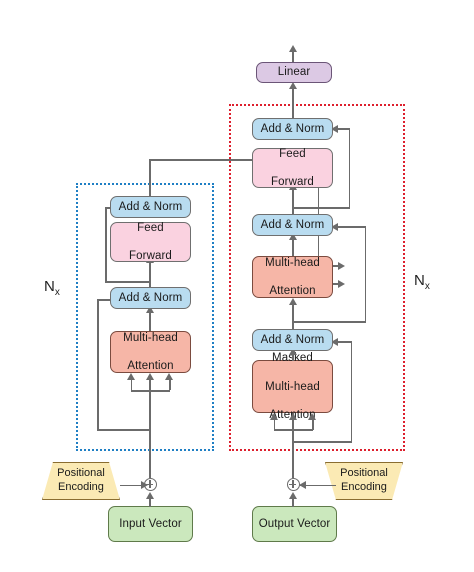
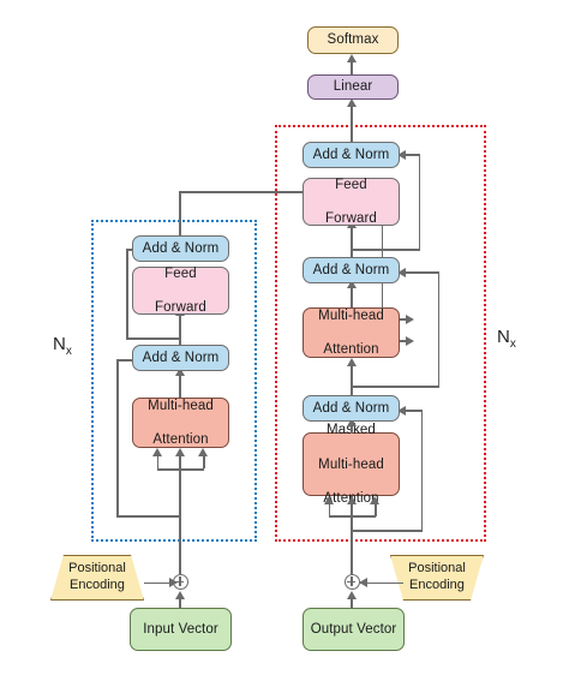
  Nx
  Nx
  Input Vector
  Positional
  Encoding
  Multi-head
  Attention
  Add & Norm
  Feed
  Forward
  Add & Norm
  Output Vector
  Positional
  Encoding
  Masked
  Multi-head
  Attention
  Add & Norm
  Multi-head
  Attention
  Add & Norm
  Feed
  Forward
  Add & Norm
  Linear
+ Softmax
